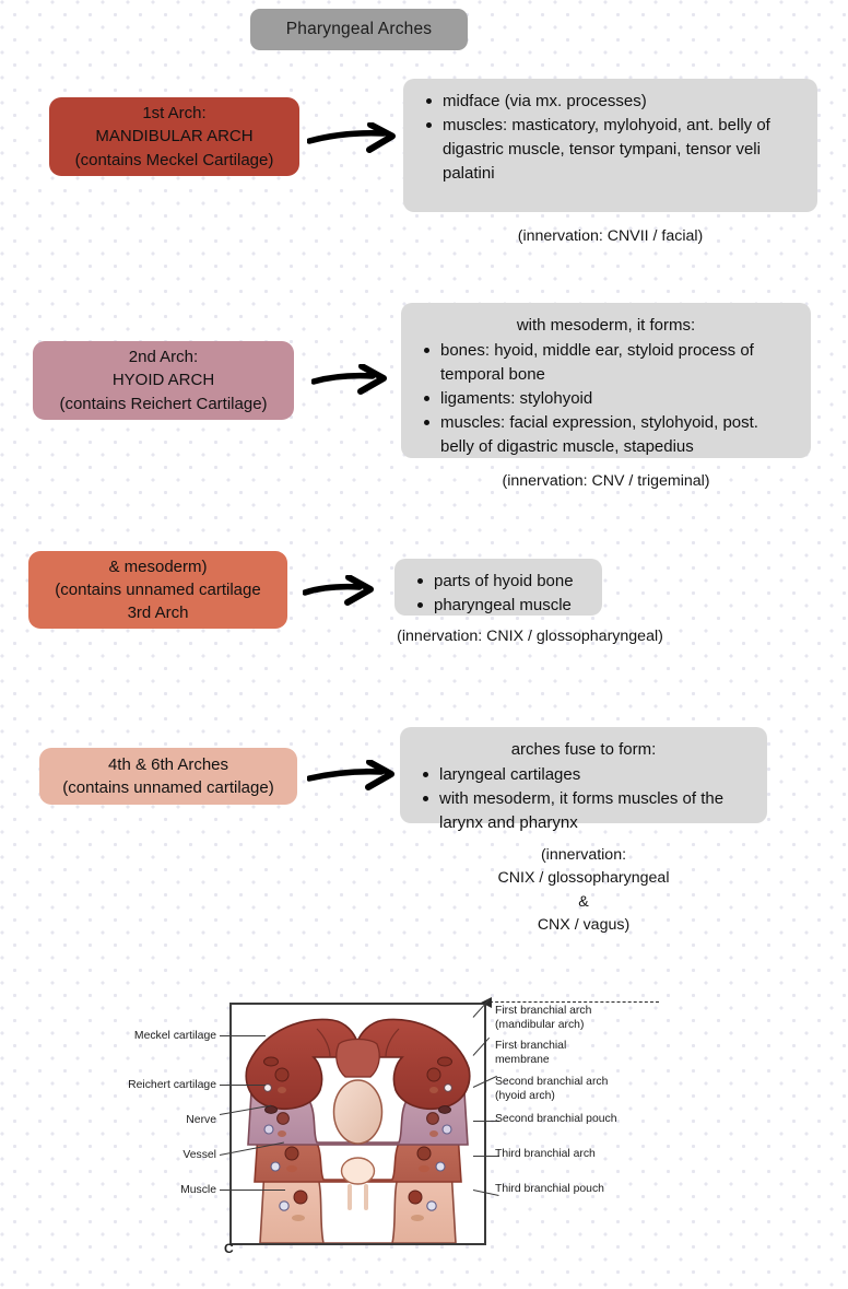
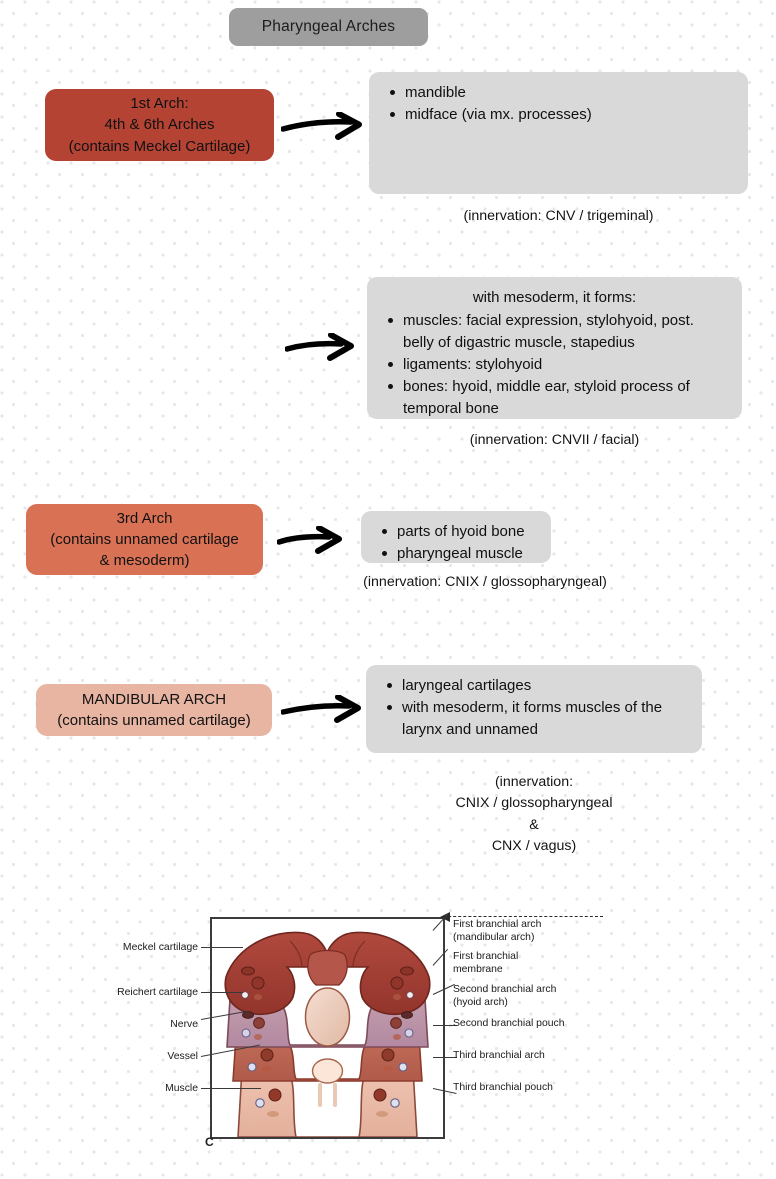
  Pharyngeal Arches
  1st Arch:
- MANDIBULAR ARCH
+ 4th & 6th Arches
  (contains Meckel Cartilage)
+ mandible
  midface (via mx. processes)
- muscles: masticatory, mylohyoid, ant. belly of digastric muscle, tensor tympani, tensor veli palatini
- (innervation: CNVII / facial)
+ (innervation: CNV / trigeminal)
- 2nd Arch:
- HYOID ARCH
- (contains Reichert Cartilage)
  with mesoderm, it forms:
- bones: hyoid, middle ear, styloid process of temporal bone
+ muscles: facial expression, stylohyoid, post. belly of digastric muscle, stapedius
  ligaments: stylohyoid
- muscles: facial expression, stylohyoid, post. belly of digastric muscle, stapedius
+ bones: hyoid, middle ear, styloid process of temporal bone
- (innervation: CNV / trigeminal)
+ (innervation: CNVII / facial)
- & mesoderm)
+ 3rd Arch
  (contains unnamed cartilage
- 3rd Arch
+ & mesoderm)
  parts of hyoid bone
  pharyngeal muscle
  (innervation: CNIX / glossopharyngeal)
- 4th & 6th Arches
+ MANDIBULAR ARCH
  (contains unnamed cartilage)
- arches fuse to form:
  laryngeal cartilages
- with mesoderm, it forms muscles of the larynx and pharynx
+ with mesoderm, it forms muscles of the larynx and unnamed
  (innervation:
  CNIX / glossopharyngeal
  &
  CNX / vagus)
  Meckel cartilage
  Reichert cartilage
  Nerve
  Vessel
  Muscle
  First branchial arch
  (mandibular arch)
  First branchial
  membrane
  Second branchial arch
  (hyoid arch)
  Second branchial pouch
  Third branchial arch
  Third branchial pouch
  C
